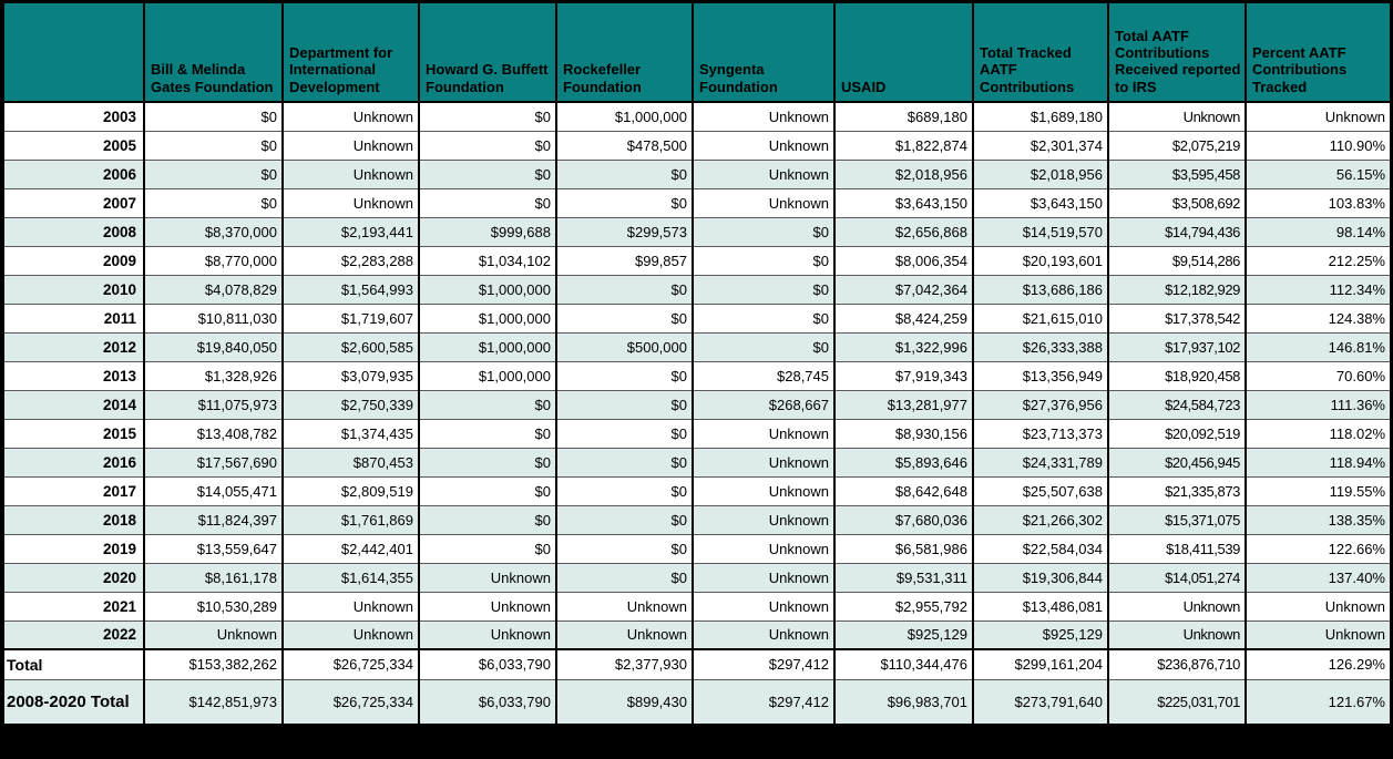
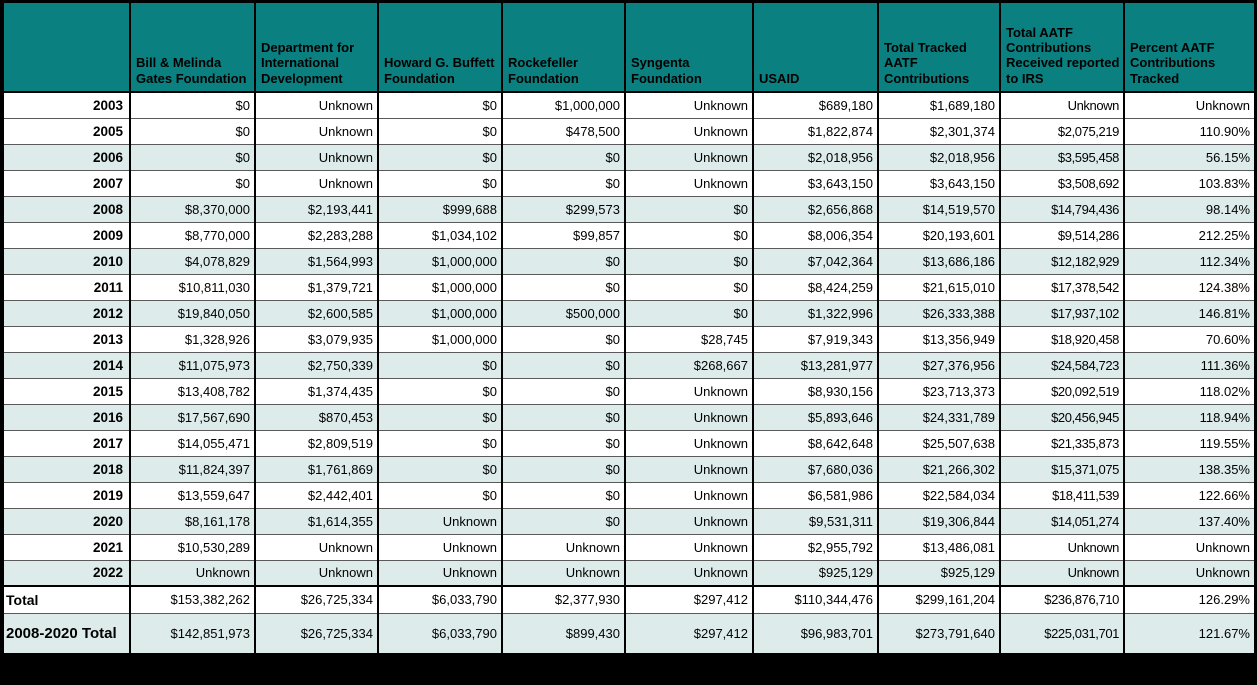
  	Bill & Melinda Gates Foundation	Department for International Development	Howard G. Buffett Foundation	Rockefeller Foundation	Syngenta Foundation	USAID	Total Tracked AATF Contributions	Total AATF Contributions Received reported to IRS	Percent AATF Contributions Tracked
  2003	$0	Unknown	$0	$1,000,000	Unknown	$689,180	$1,689,180	Unknown	Unknown
  2005	$0	Unknown	$0	$478,500	Unknown	$1,822,874	$2,301,374	$2,075,219	110.90%
  2006	$0	Unknown	$0	$0	Unknown	$2,018,956	$2,018,956	$3,595,458	56.15%
  2007	$0	Unknown	$0	$0	Unknown	$3,643,150	$3,643,150	$3,508,692	103.83%
  2008	$8,370,000	$2,193,441	$999,688	$299,573	$0	$2,656,868	$14,519,570	$14,794,436	98.14%
  2009	$8,770,000	$2,283,288	$1,034,102	$99,857	$0	$8,006,354	$20,193,601	$9,514,286	212.25%
  2010	$4,078,829	$1,564,993	$1,000,000	$0	$0	$7,042,364	$13,686,186	$12,182,929	112.34%
- 2011	$10,811,030	$1,719,607	$1,000,000	$0	$0	$8,424,259	$21,615,010	$17,378,542	124.38%
+ 2011	$10,811,030	$1,379,721	$1,000,000	$0	$0	$8,424,259	$21,615,010	$17,378,542	124.38%
  2012	$19,840,050	$2,600,585	$1,000,000	$500,000	$0	$1,322,996	$26,333,388	$17,937,102	146.81%
  2013	$1,328,926	$3,079,935	$1,000,000	$0	$28,745	$7,919,343	$13,356,949	$18,920,458	70.60%
  2014	$11,075,973	$2,750,339	$0	$0	$268,667	$13,281,977	$27,376,956	$24,584,723	111.36%
  2015	$13,408,782	$1,374,435	$0	$0	Unknown	$8,930,156	$23,713,373	$20,092,519	118.02%
  2016	$17,567,690	$870,453	$0	$0	Unknown	$5,893,646	$24,331,789	$20,456,945	118.94%
  2017	$14,055,471	$2,809,519	$0	$0	Unknown	$8,642,648	$25,507,638	$21,335,873	119.55%
  2018	$11,824,397	$1,761,869	$0	$0	Unknown	$7,680,036	$21,266,302	$15,371,075	138.35%
  2019	$13,559,647	$2,442,401	$0	$0	Unknown	$6,581,986	$22,584,034	$18,411,539	122.66%
  2020	$8,161,178	$1,614,355	Unknown	$0	Unknown	$9,531,311	$19,306,844	$14,051,274	137.40%
  2021	$10,530,289	Unknown	Unknown	Unknown	Unknown	$2,955,792	$13,486,081	Unknown	Unknown
  2022	Unknown	Unknown	Unknown	Unknown	Unknown	$925,129	$925,129	Unknown	Unknown
  Total	$153,382,262	$26,725,334	$6,033,790	$2,377,930	$297,412	$110,344,476	$299,161,204	$236,876,710	126.29%
  2008-2020 Total	$142,851,973	$26,725,334	$6,033,790	$899,430	$297,412	$96,983,701	$273,791,640	$225,031,701	121.67%
